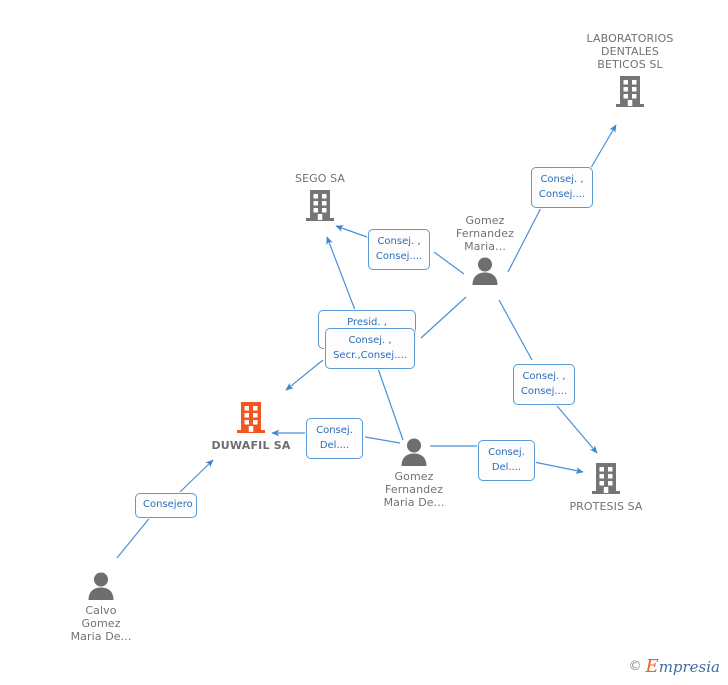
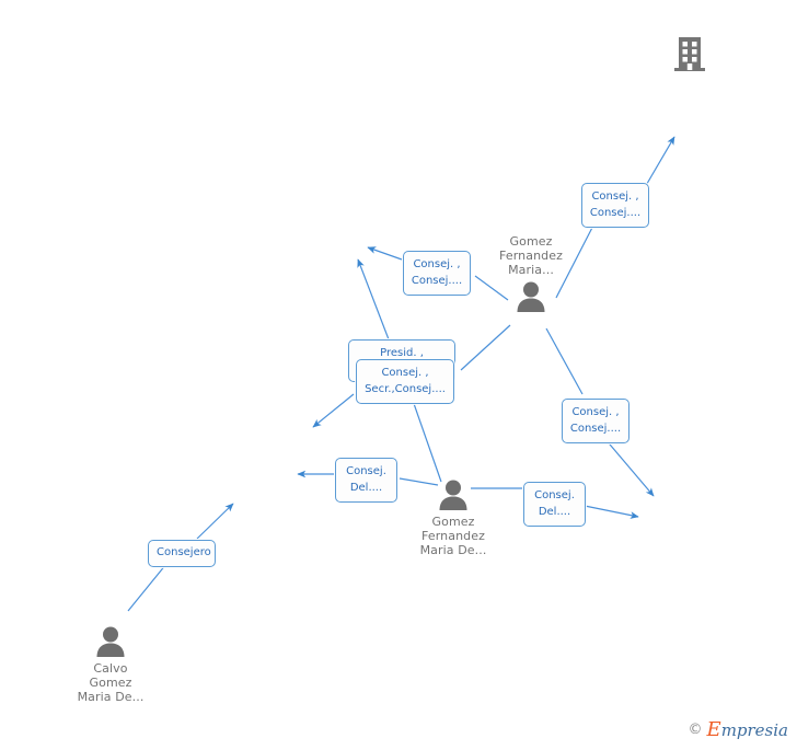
- LABORATORIOS
- DENTALES
- BETICOS SL
- SEGO SA
- DUWAFIL SA
- PROTESIS SA
  Gomez
  Fernandez
  Maria...
  Gomez
  Fernandez
  Maria De...
  Calvo
  Gomez
  Maria De...
  Consej. ,
  Consej....
  Consej. ,
  Consej....
  Presid. ,
  Consej. ,
  Secr.,Consej....
  Consej. ,
  Consej....
  Consej.
  Del....
  Consej.
  Del....
  Consejero
  ©
  Empresia
